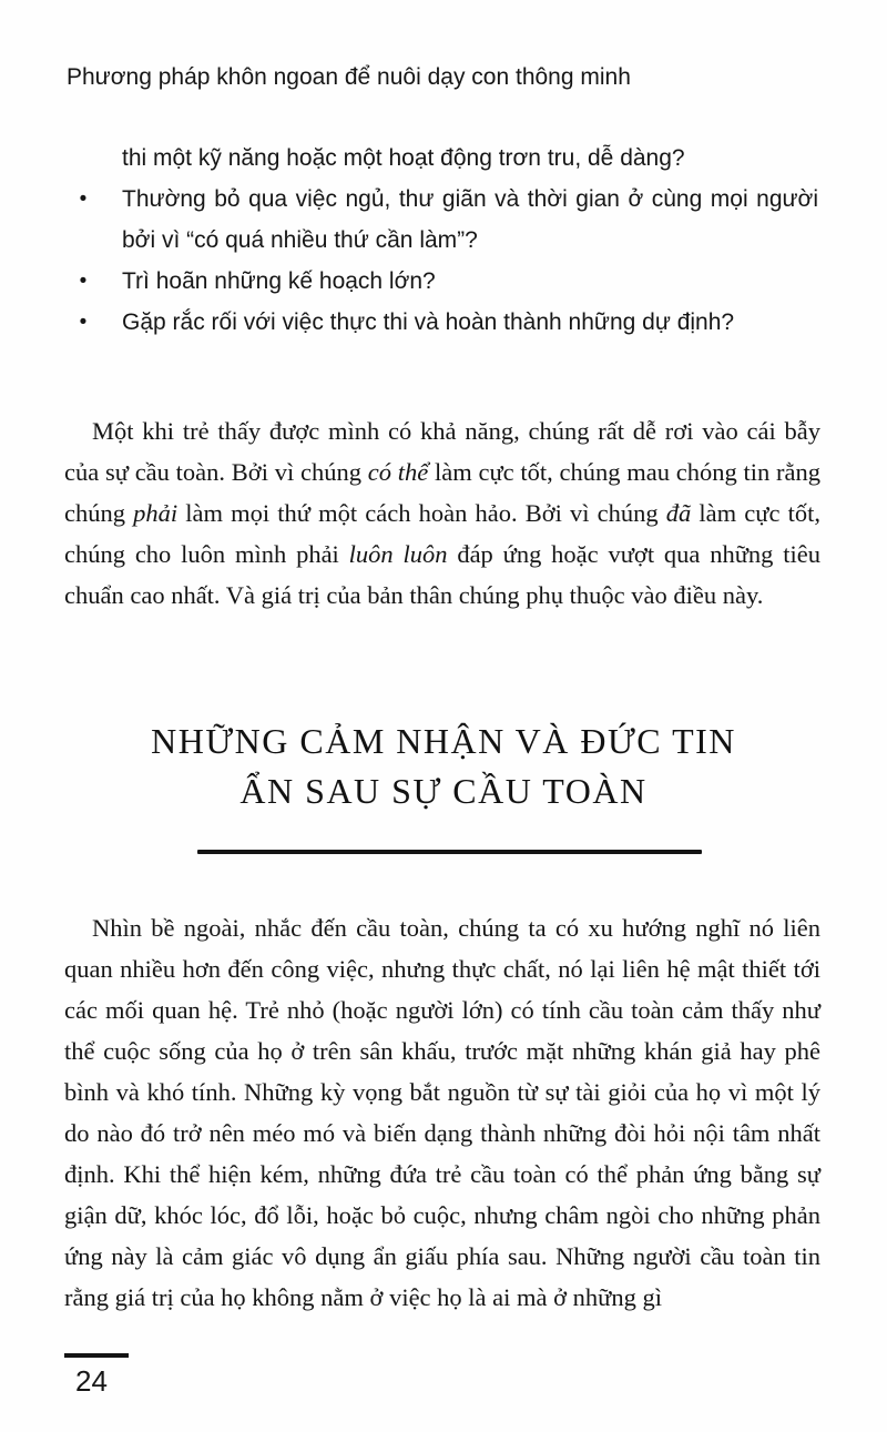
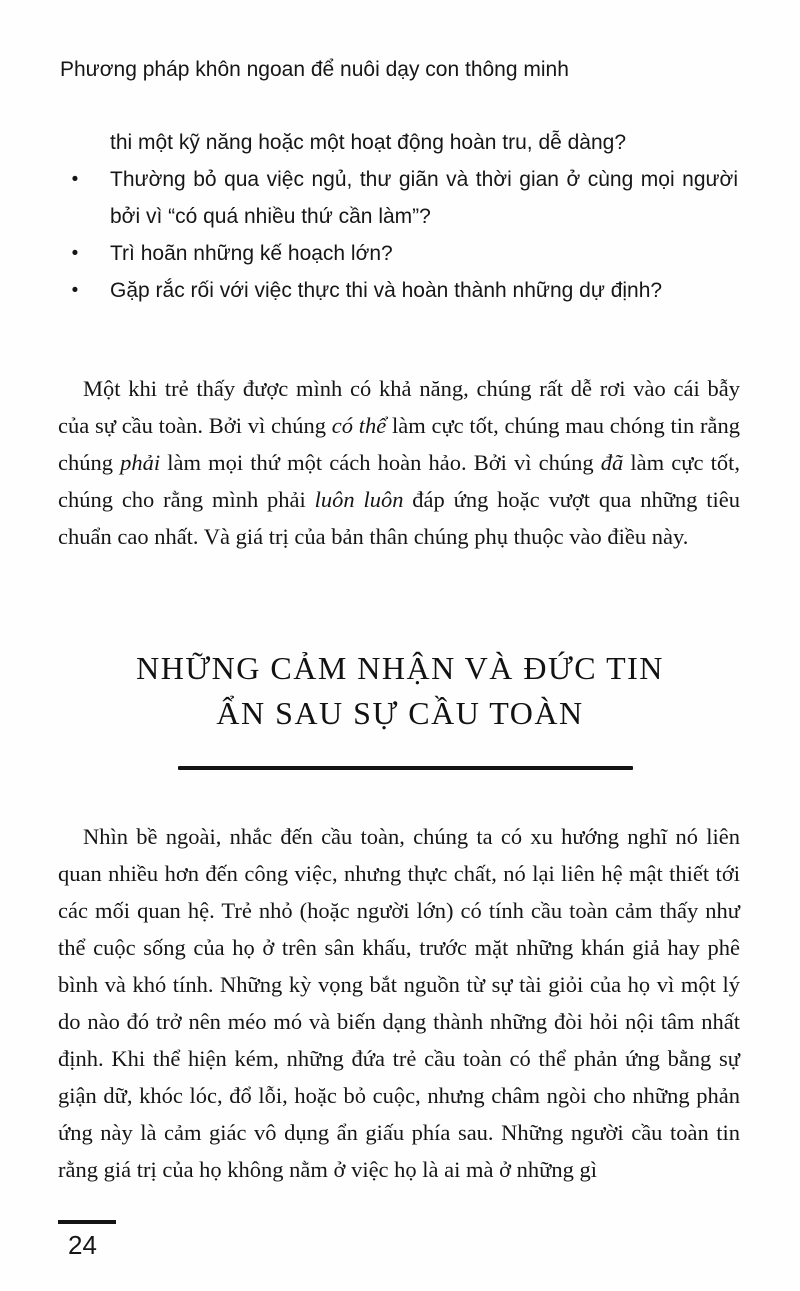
  Phương pháp khôn ngoan để nuôi dạy con thông minh
- thi một kỹ năng hoặc một hoạt động trơn tru, dễ dàng?
+ thi một kỹ năng hoặc một hoạt động hoàn tru, dễ dàng?
  •
  Thường bỏ qua việc ngủ, thư giãn và thời gian ở cùng mọi người bởi vì “có quá nhiều thứ cần làm”?
  •
  Trì hoãn những kế hoạch lớn?
  •
  Gặp rắc rối với việc thực thi và hoàn thành những dự định?
- Một khi trẻ thấy được mình có khả năng, chúng rất dễ rơi vào cái bẫy của sự cầu toàn. Bởi vì chúng có thể làm cực tốt, chúng mau chóng tin rằng chúng phải làm mọi thứ một cách hoàn hảo. Bởi vì chúng đã làm cực tốt, chúng cho luôn mình phải luôn luôn đáp ứng hoặc vượt qua những tiêu chuẩn cao nhất. Và giá trị của bản thân chúng phụ thuộc vào điều này.
+ Một khi trẻ thấy được mình có khả năng, chúng rất dễ rơi vào cái bẫy của sự cầu toàn. Bởi vì chúng có thể làm cực tốt, chúng mau chóng tin rằng chúng phải làm mọi thứ một cách hoàn hảo. Bởi vì chúng đã làm cực tốt, chúng cho rằng mình phải luôn luôn đáp ứng hoặc vượt qua những tiêu chuẩn cao nhất. Và giá trị của bản thân chúng phụ thuộc vào điều này.
  NHỮNG CẢM NHẬN VÀ ĐỨC TIN
  ẨN SAU SỰ CẦU TOÀN
  Nhìn bề ngoài, nhắc đến cầu toàn, chúng ta có xu hướng nghĩ nó liên quan nhiều hơn đến công việc, nhưng thực chất, nó lại liên hệ mật thiết tới các mối quan hệ. Trẻ nhỏ (hoặc người lớn) có tính cầu toàn cảm thấy như thể cuộc sống của họ ở trên sân khấu, trước mặt những khán giả hay phê bình và khó tính. Những kỳ vọng bắt nguồn từ sự tài giỏi của họ vì một lý do nào đó trở nên méo mó và biến dạng thành những đòi hỏi nội tâm nhất định. Khi thể hiện kém, những đứa trẻ cầu toàn có thể phản ứng bằng sự giận dữ, khóc lóc, đổ lỗi, hoặc bỏ cuộc, nhưng châm ngòi cho những phản ứng này là cảm giác vô dụng ẩn giấu phía sau. Những người cầu toàn tin rằng giá trị của họ không nằm ở việc họ là ai mà ở những gì
  24
